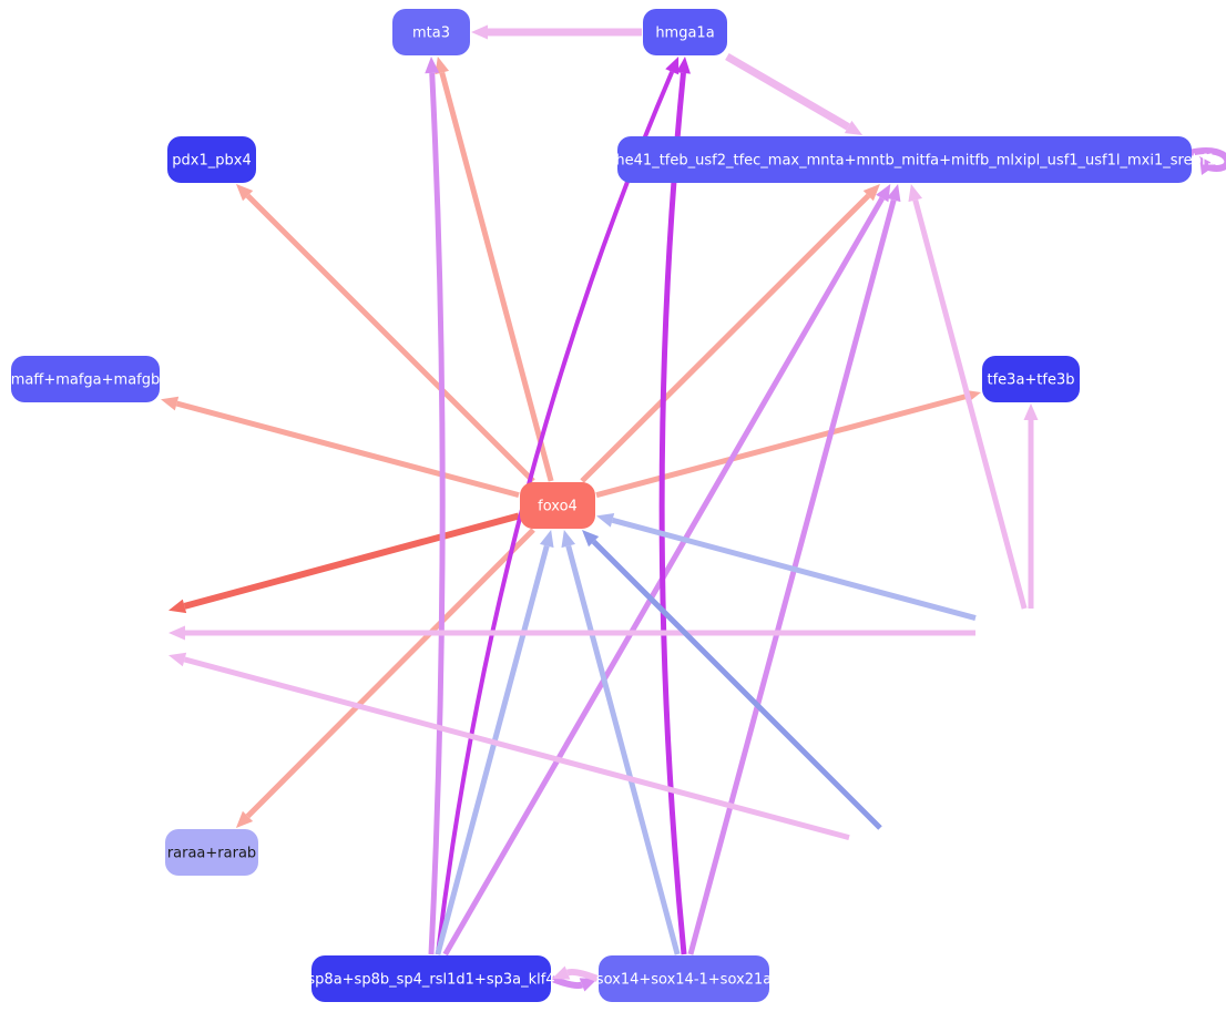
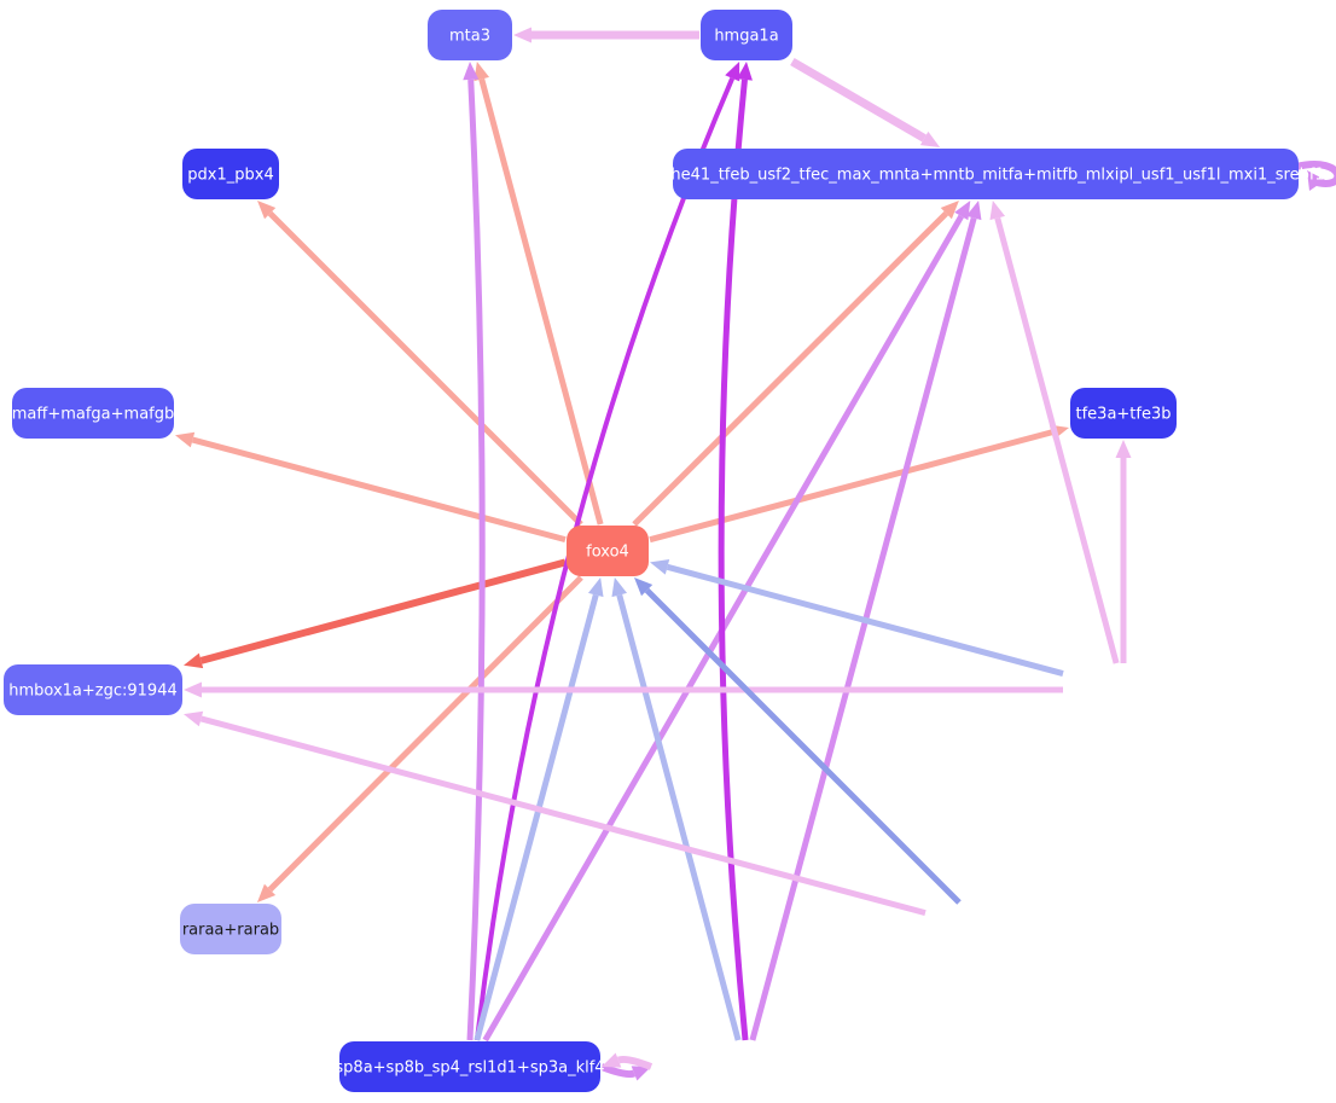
  mta3
  hmga1a
  pdx1_pbx4
  bhlhe41_tfeb_usf2_tfec_max_mnta+mntb_mitfa+mitfb_mlxipl_usf1_usf1l_mxi1_srebf1
  maff+mafga+mafgb
  tfe3a+tfe3b
  foxo4
+ hmbox1a+zgc:91944
  raraa+rarab
  sp8a+sp8b_sp4_rsl1d1+sp3a_klf4
- sox14+sox14-1+sox21a
